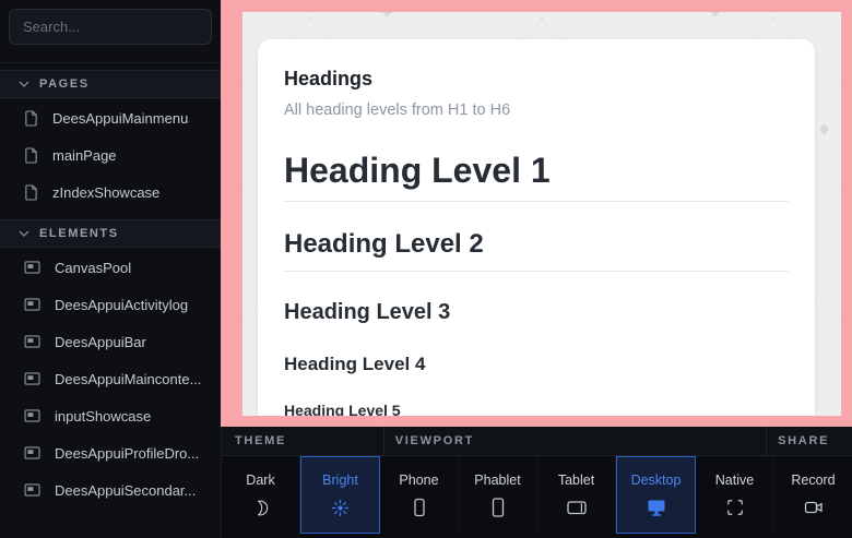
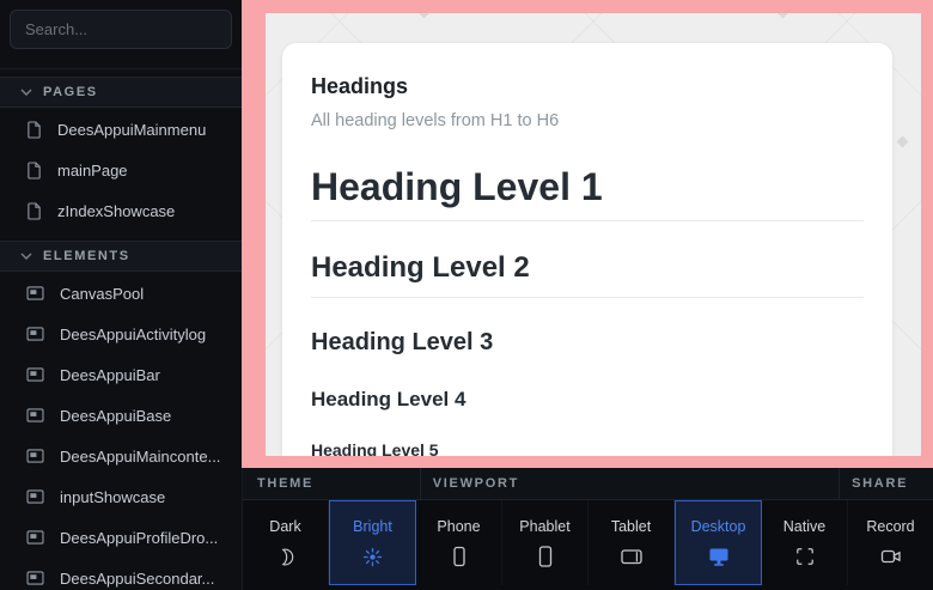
  Search...
  PAGES
  DeesAppuiMainmenu
  mainPage
  zIndexShowcase
  ELEMENTS
  CanvasPool
  DeesAppuiActivitylog
  DeesAppuiBar
+ DeesAppuiBase
  DeesAppuiMainconte...
  inputShowcase
  DeesAppuiProfileDro...
  DeesAppuiSecondar...
  Headings
  All heading levels from H1 to H6
  Heading Level 1
  Heading Level 2
  Heading Level 3
  Heading Level 4
  Heading Level 5
  THEME
  VIEWPORT
  SHARE
  Dark
  Bright
  Phone
  Phablet
  Tablet
  Desktop
  Native
  Record
